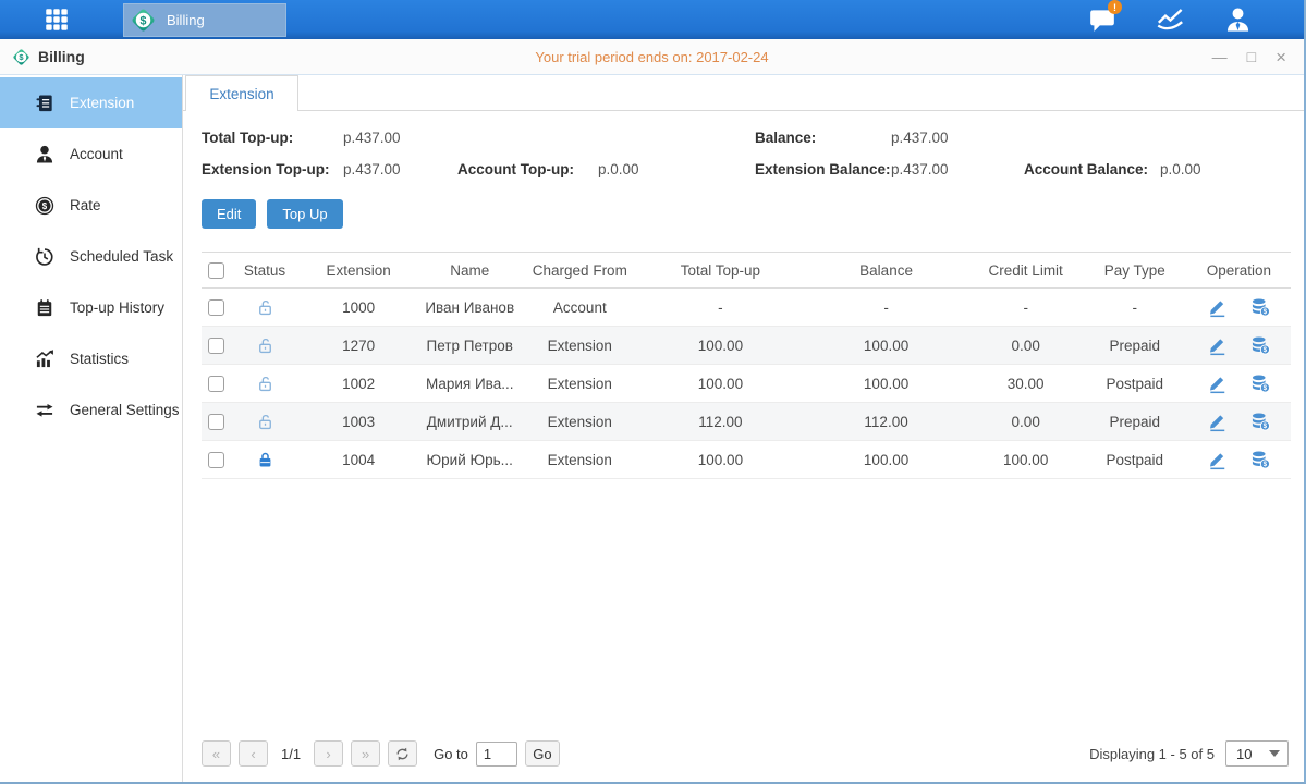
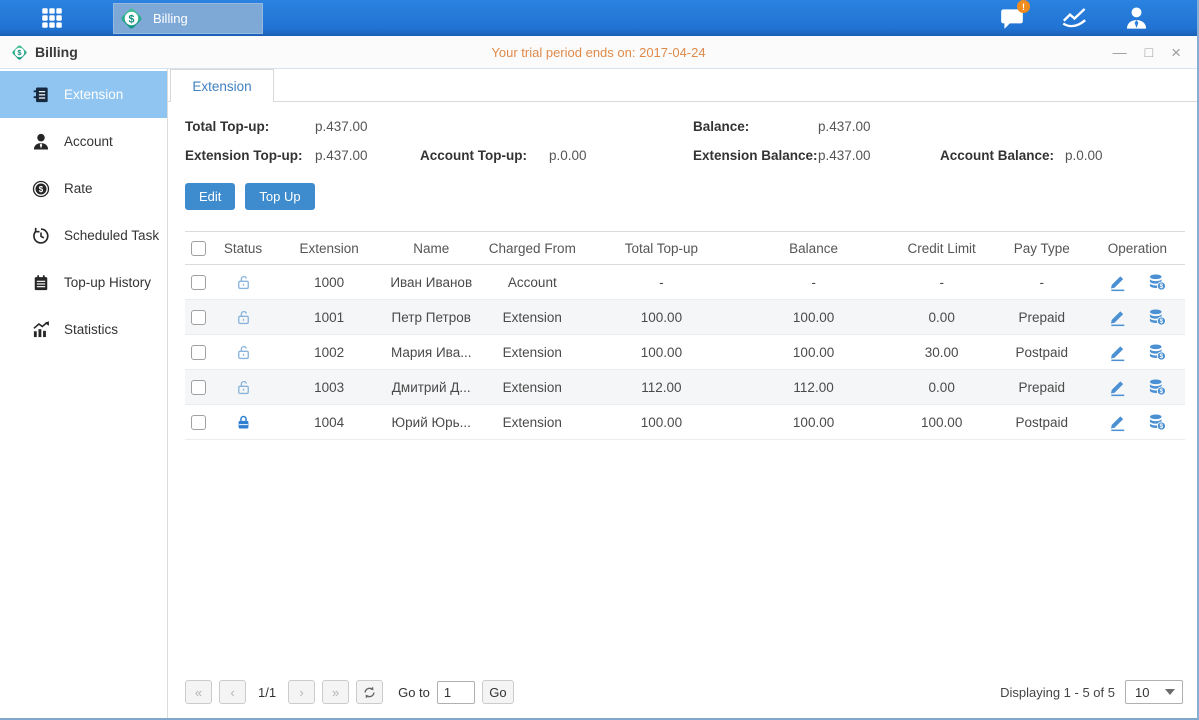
  Billing
  !
  Billing
- Your trial period ends on: 2017-02-24
+ Your trial period ends on: 2017-04-24
  —
  □
  ×
  Extension
  Account
  Rate
  Scheduled Task
  Top-up History
  Statistics
- General Settings
  Extension
  Total Top-up:
  p.437.00
  Balance:
  p.437.00
  Extension Top-up:
  p.437.00
  Account Top-up:
  p.0.00
  Extension Balance:
  p.437.00
  Account Balance:
  p.0.00
  Edit
  Top Up
  	Status	Extension	Name	Charged From	Total Top-up	Balance	Credit Limit	Pay Type	Operation
  		1000	Иван Иванов	Account	-	-	-	-
- 		1270	Петр Петров	Extension	100.00	100.00	0.00	Prepaid
+ 		1001	Петр Петров	Extension	100.00	100.00	0.00	Prepaid
  		1002	Мария Ива...	Extension	100.00	100.00	30.00	Postpaid
  		1003	Дмитрий Д...	Extension	112.00	112.00	0.00	Prepaid
  		1004	Юрий Юрь...	Extension	100.00	100.00	100.00	Postpaid
  «
  ‹
  1/1
  ›
  »
  Go to
  1
  Go
  Displaying 1 - 5 of 5
  10
